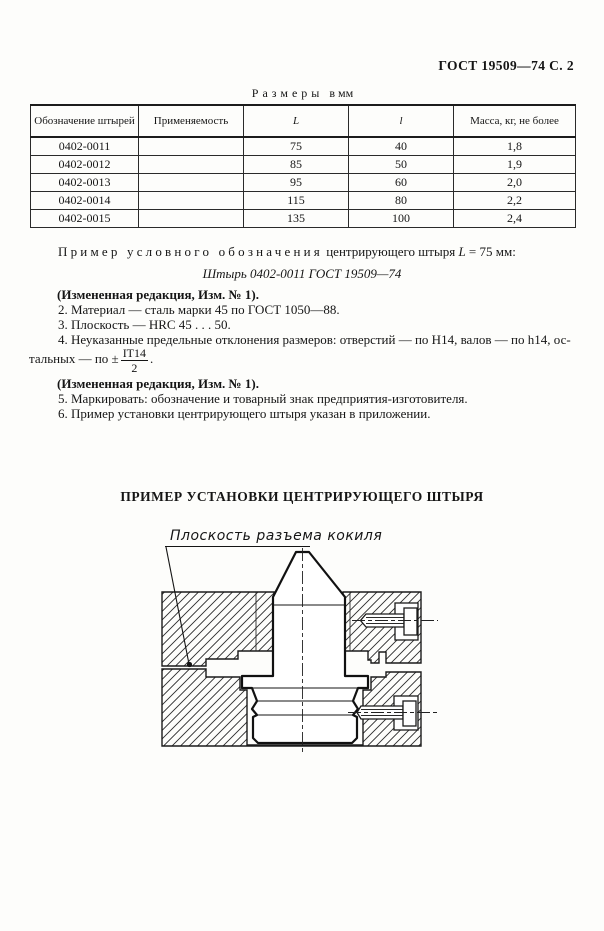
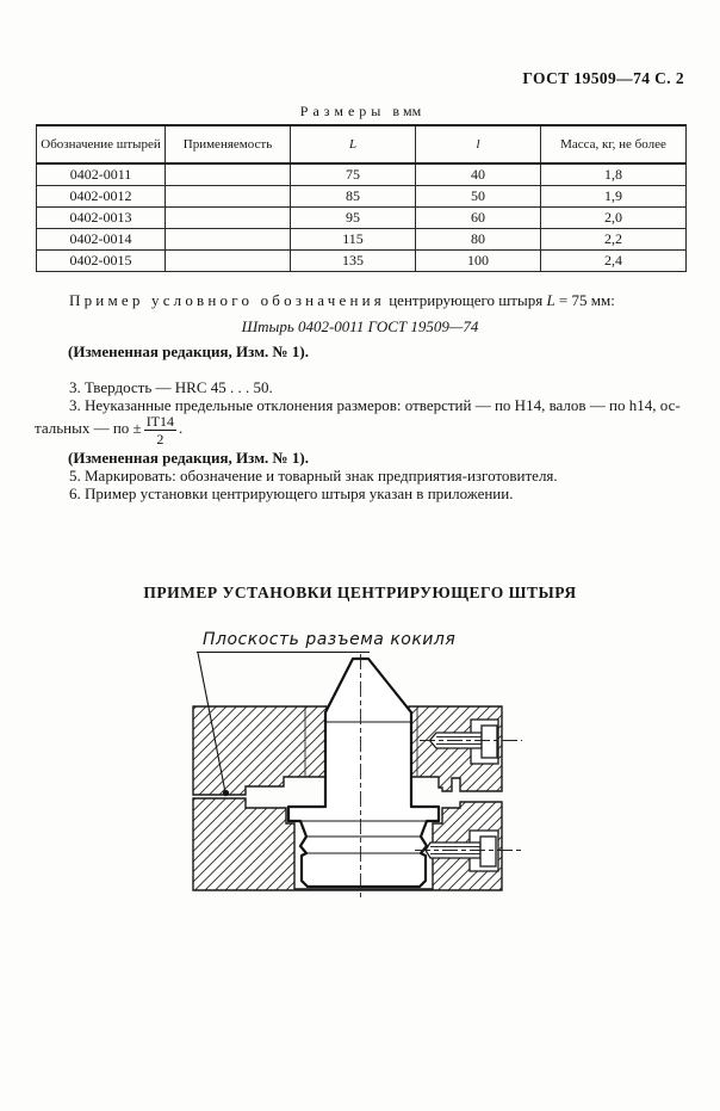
  ГОСТ 19509—74 С. 2
  Размеры в мм
  Обозначение штырей	Применяемость	L	l	Масса, кг, не более
  0402-0011		75	40	1,8
  0402-0012		85	50	1,9
  0402-0013		95	60	2,0
  0402-0014		115	80	2,2
  0402-0015		135	100	2,4
  Пример условного обозначения центрирующего штыря L = 75 мм:
  Штырь 0402-0011 ГОСТ 19509—74
  (Измененная редакция, Изм. № 1).
- 2. Материал — сталь марки 45 по ГОСТ 1050—88.
- 3. Плоскость — HRC 45 . . . 50.
+ 3. Твердость — HRC 45 . . . 50.
- 4. Неуказанные предельные отклонения размеров: отверстий — по H14, валов — по h14, ос-
+ 3. Неуказанные предельные отклонения размеров: отверстий — по H14, валов — по h14, ос-
  тальных — по ±
  IT14
  2
  .
  (Измененная редакция, Изм. № 1).
  5. Маркировать: обозначение и товарный знак предприятия-изготовителя.
  6. Пример установки центрирующего штыря указан в приложении.
  ПРИМЕР УСТАНОВКИ ЦЕНТРИРУЮЩЕГО ШТЫРЯ
  Плоскость разъема кокиля
